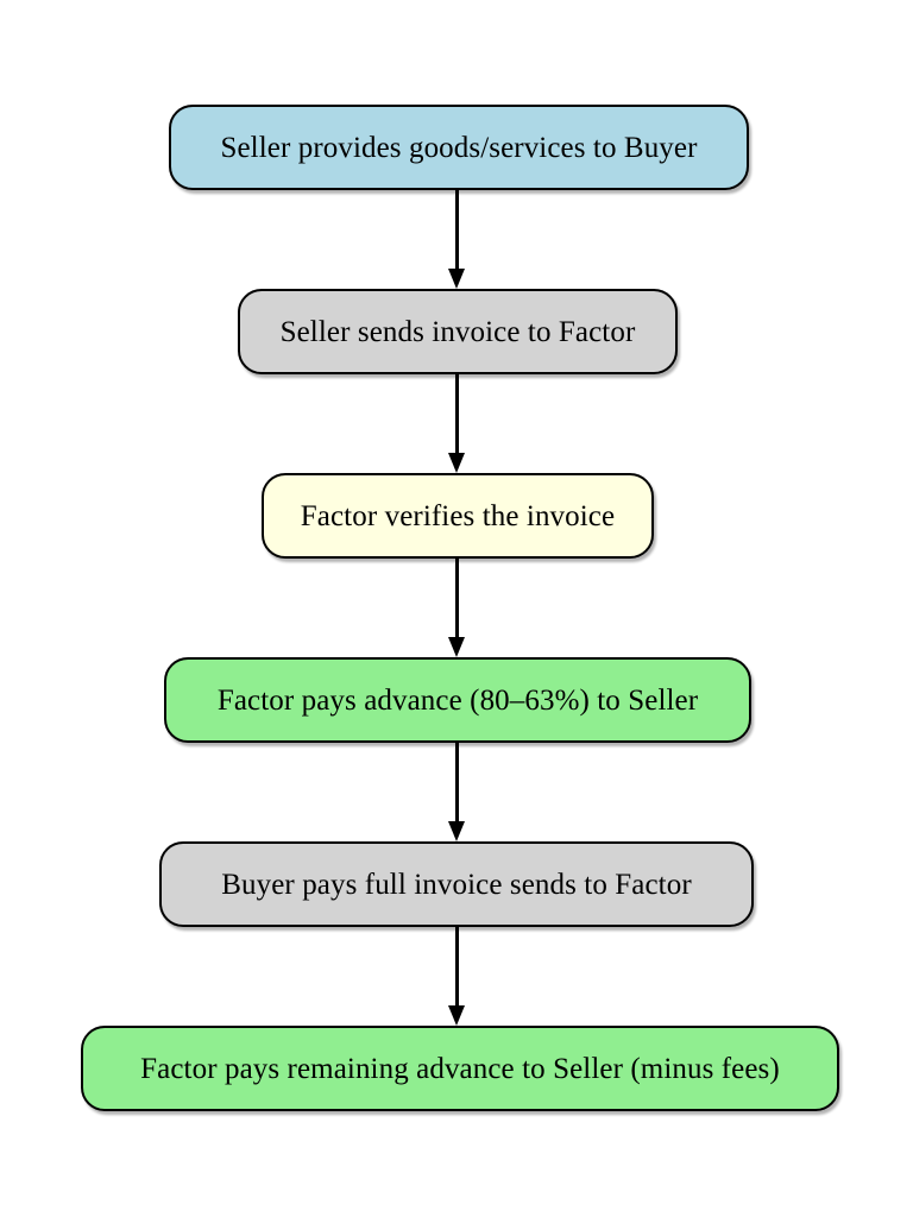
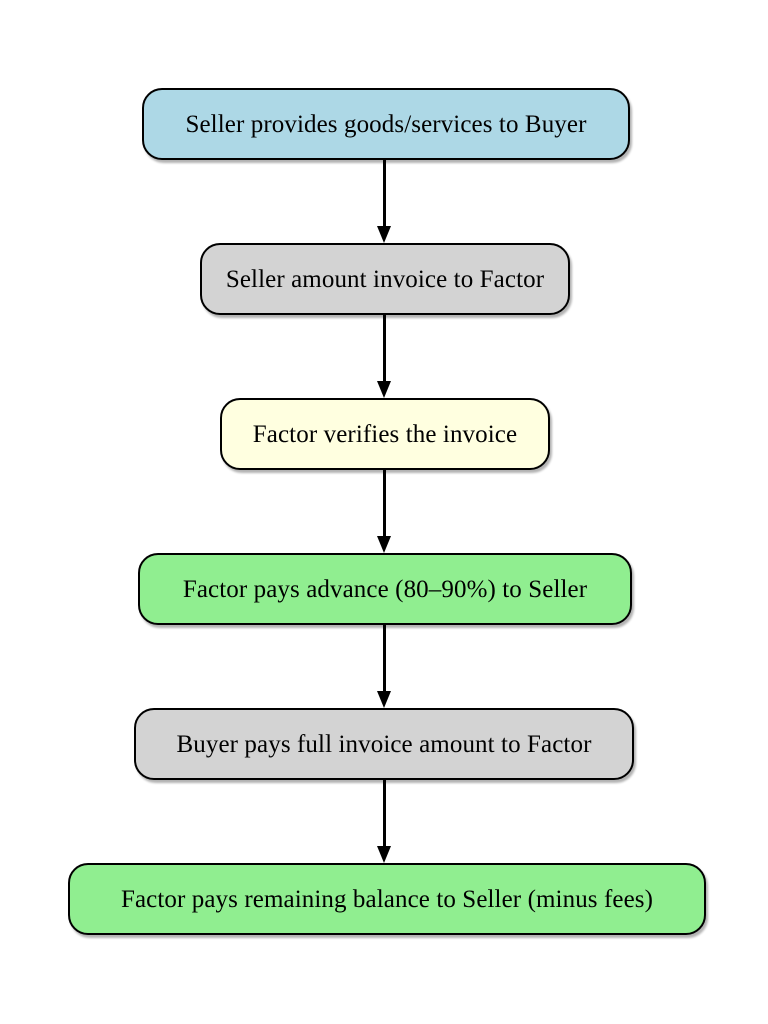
  Seller provides goods/services to Buyer
- Seller sends invoice to Factor
+ Seller amount invoice to Factor
  Factor verifies the invoice
- Factor pays advance (80–63%) to Seller
+ Factor pays advance (80–90%) to Seller
- Buyer pays full invoice sends to Factor
+ Buyer pays full invoice amount to Factor
- Factor pays remaining advance to Seller (minus fees)
+ Factor pays remaining balance to Seller (minus fees)
